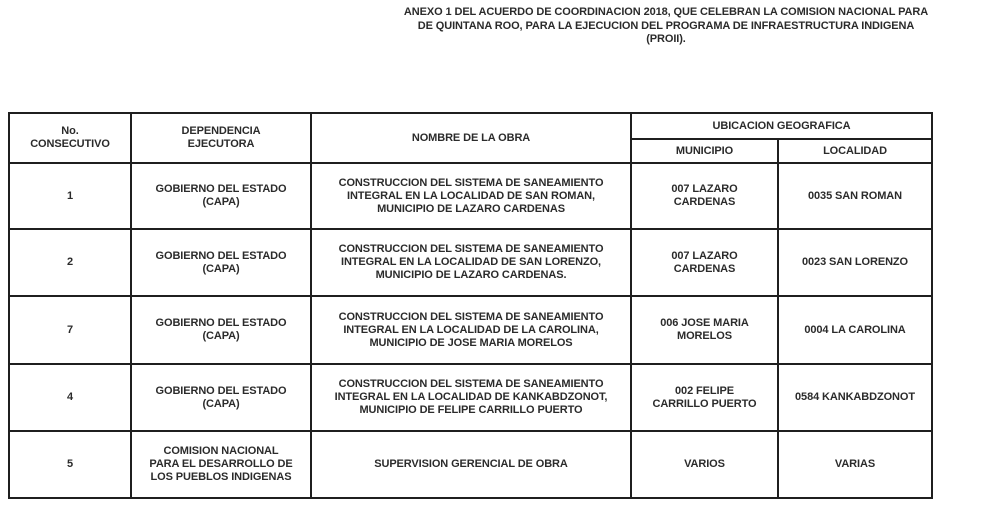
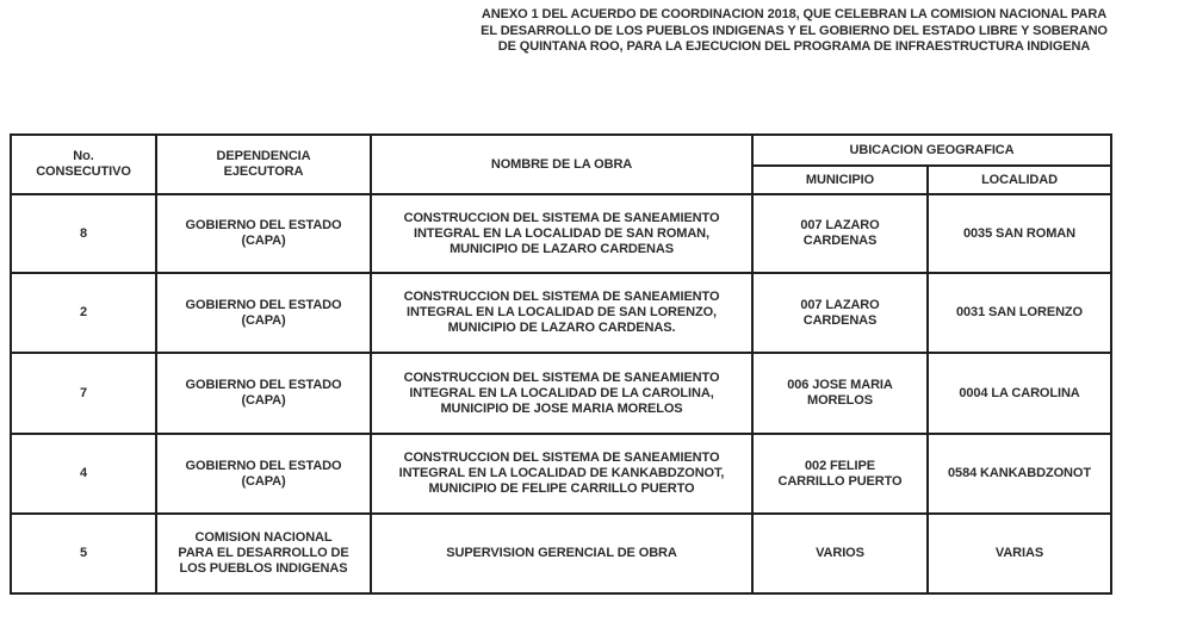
  ANEXO 1 DEL ACUERDO DE COORDINACION 2018, QUE CELEBRAN LA COMISION NACIONAL PARA
+ EL DESARROLLO DE LOS PUEBLOS INDIGENAS Y EL GOBIERNO DEL ESTADO LIBRE Y SOBERANO
  DE QUINTANA ROO, PARA LA EJECUCION DEL PROGRAMA DE INFRAESTRUCTURA INDIGENA
- (PROII).
  No. CONSECUTIVO	DEPENDENCIA EJECUTORA	NOMBRE DE LA OBRA	UBICACION GEOGRAFICA
  MUNICIPIO	LOCALIDAD
- 1	GOBIERNO DEL ESTADO (CAPA)	CONSTRUCCION DEL SISTEMA DE SANEAMIENTO INTEGRAL EN LA LOCALIDAD DE SAN ROMAN, MUNICIPIO DE LAZARO CARDENAS	007 LAZARO CARDENAS	0035 SAN ROMAN
+ 8	GOBIERNO DEL ESTADO (CAPA)	CONSTRUCCION DEL SISTEMA DE SANEAMIENTO INTEGRAL EN LA LOCALIDAD DE SAN ROMAN, MUNICIPIO DE LAZARO CARDENAS	007 LAZARO CARDENAS	0035 SAN ROMAN
- 2	GOBIERNO DEL ESTADO (CAPA)	CONSTRUCCION DEL SISTEMA DE SANEAMIENTO INTEGRAL EN LA LOCALIDAD DE SAN LORENZO, MUNICIPIO DE LAZARO CARDENAS.	007 LAZARO CARDENAS	0023 SAN LORENZO
+ 2	GOBIERNO DEL ESTADO (CAPA)	CONSTRUCCION DEL SISTEMA DE SANEAMIENTO INTEGRAL EN LA LOCALIDAD DE SAN LORENZO, MUNICIPIO DE LAZARO CARDENAS.	007 LAZARO CARDENAS	0031 SAN LORENZO
  7	GOBIERNO DEL ESTADO (CAPA)	CONSTRUCCION DEL SISTEMA DE SANEAMIENTO INTEGRAL EN LA LOCALIDAD DE LA CAROLINA, MUNICIPIO DE JOSE MARIA MORELOS	006 JOSE MARIA MORELOS	0004 LA CAROLINA
  4	GOBIERNO DEL ESTADO (CAPA)	CONSTRUCCION DEL SISTEMA DE SANEAMIENTO INTEGRAL EN LA LOCALIDAD DE KANKABDZONOT, MUNICIPIO DE FELIPE CARRILLO PUERTO	002 FELIPE CARRILLO PUERTO	0584 KANKABDZONOT
  5	COMISION NACIONAL PARA EL DESARROLLO DE LOS PUEBLOS INDIGENAS	SUPERVISION GERENCIAL DE OBRA	VARIOS	VARIAS
